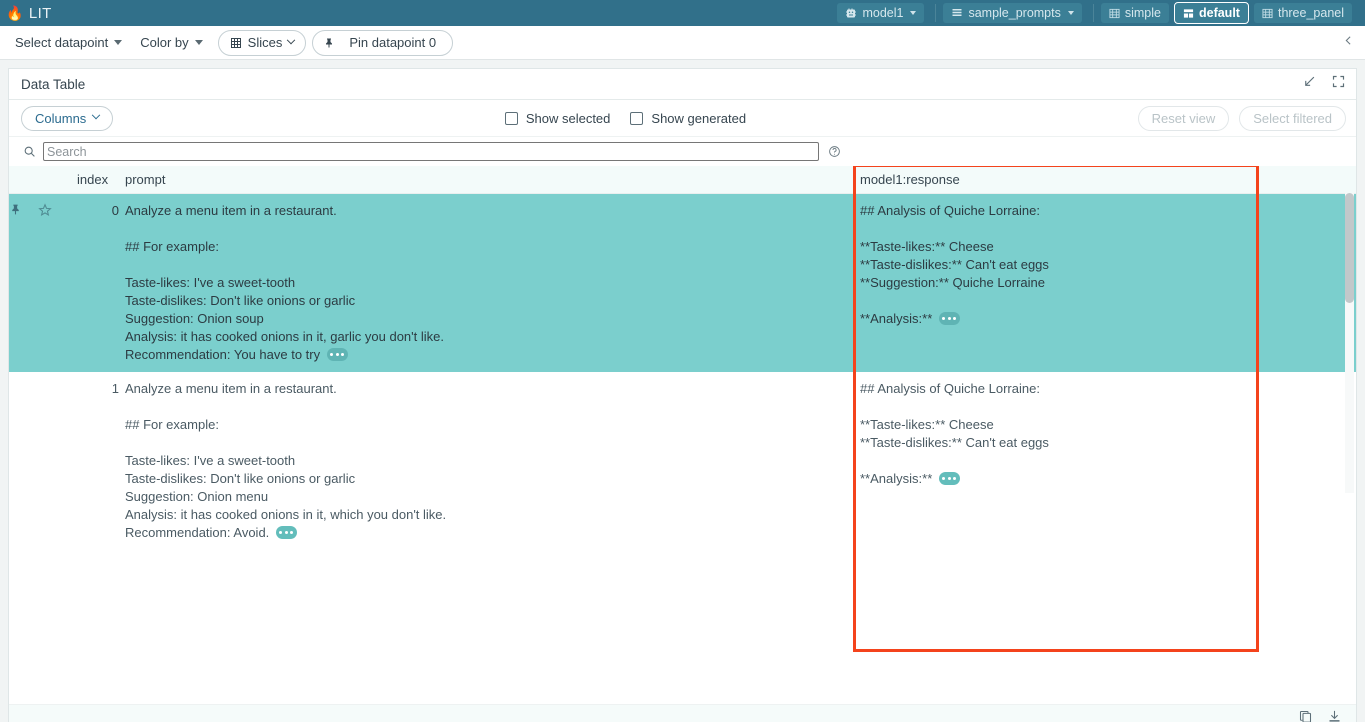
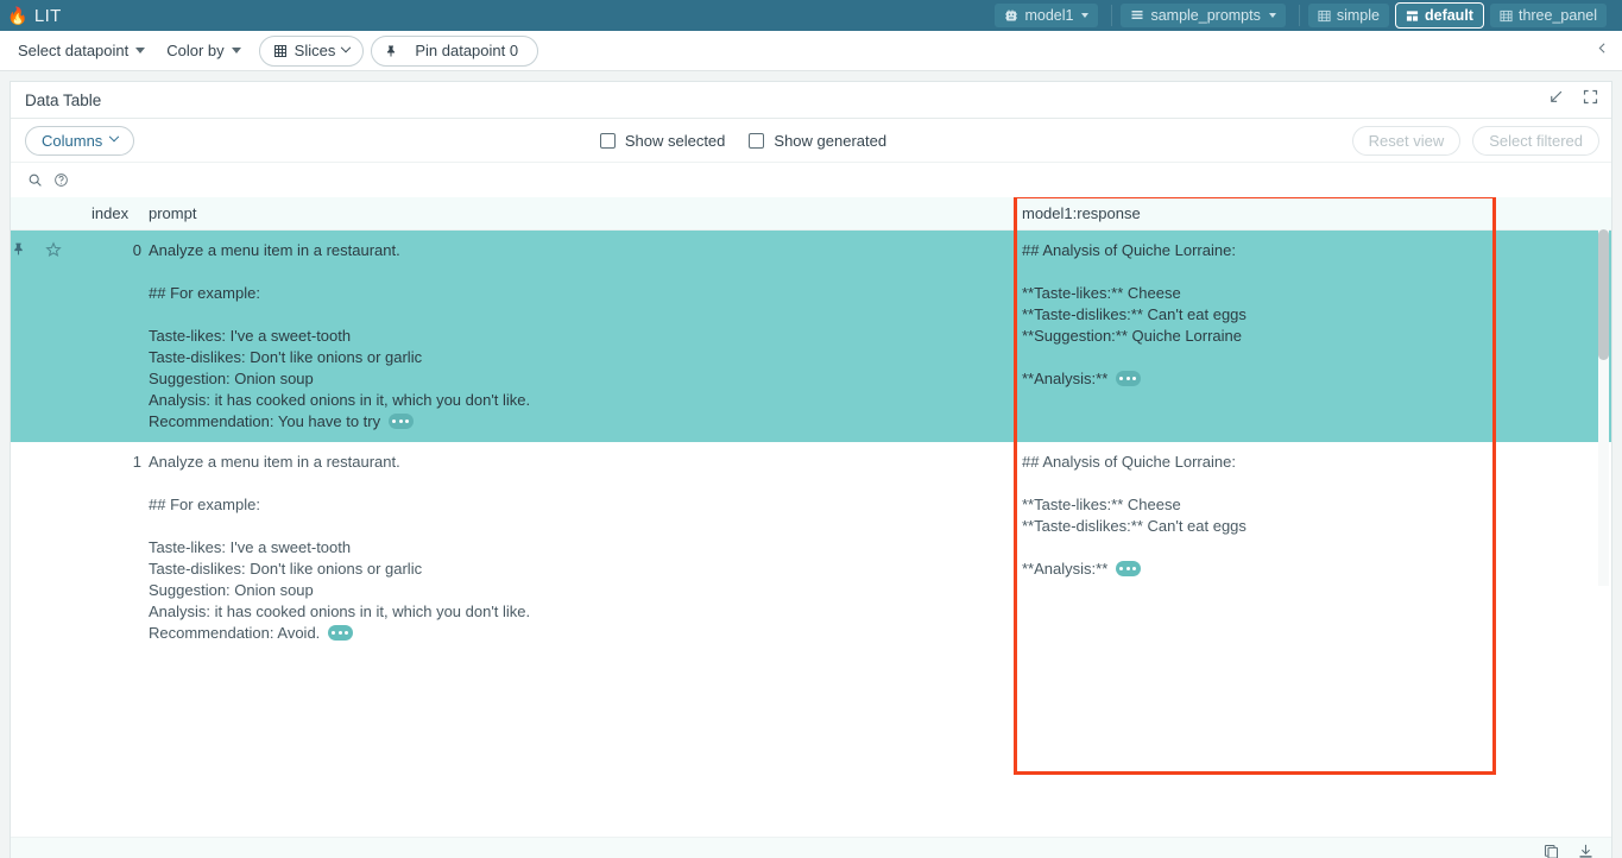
  🔥
  LIT
  model1
  sample_prompts
  simple
  default
  three_panel
  Select datapoint
  Color by
  Slices
  Pin datapoint 0
  Data Table
  Columns
  Show selected
  Show generated
  Reset view
  Select filtered
- Search
  	index	prompt	model1:response
- 	0	Analyze a menu item in a restaurant. ## For example: Taste-likes: I've a sweet-tooth Taste-dislikes: Don't like onions or garlic Suggestion: Onion soup Analysis: it has cooked onions in it, garlic you don't like. Recommendation: You have to try	## Analysis of Quiche Lorraine: **Taste-likes:** Cheese **Taste-dislikes:** Can't eat eggs **Suggestion:** Quiche Lorraine **Analysis:**
+ 	0	Analyze a menu item in a restaurant. ## For example: Taste-likes: I've a sweet-tooth Taste-dislikes: Don't like onions or garlic Suggestion: Onion soup Analysis: it has cooked onions in it, which you don't like. Recommendation: You have to try	## Analysis of Quiche Lorraine: **Taste-likes:** Cheese **Taste-dislikes:** Can't eat eggs **Suggestion:** Quiche Lorraine **Analysis:**
- 	1	Analyze a menu item in a restaurant. ## For example: Taste-likes: I've a sweet-tooth Taste-dislikes: Don't like onions or garlic Suggestion: Onion menu Analysis: it has cooked onions in it, which you don't like. Recommendation: Avoid.	## Analysis of Quiche Lorraine: **Taste-likes:** Cheese **Taste-dislikes:** Can't eat eggs **Analysis:**
+ 	1	Analyze a menu item in a restaurant. ## For example: Taste-likes: I've a sweet-tooth Taste-dislikes: Don't like onions or garlic Suggestion: Onion soup Analysis: it has cooked onions in it, which you don't like. Recommendation: Avoid.	## Analysis of Quiche Lorraine: **Taste-likes:** Cheese **Taste-dislikes:** Can't eat eggs **Analysis:**
